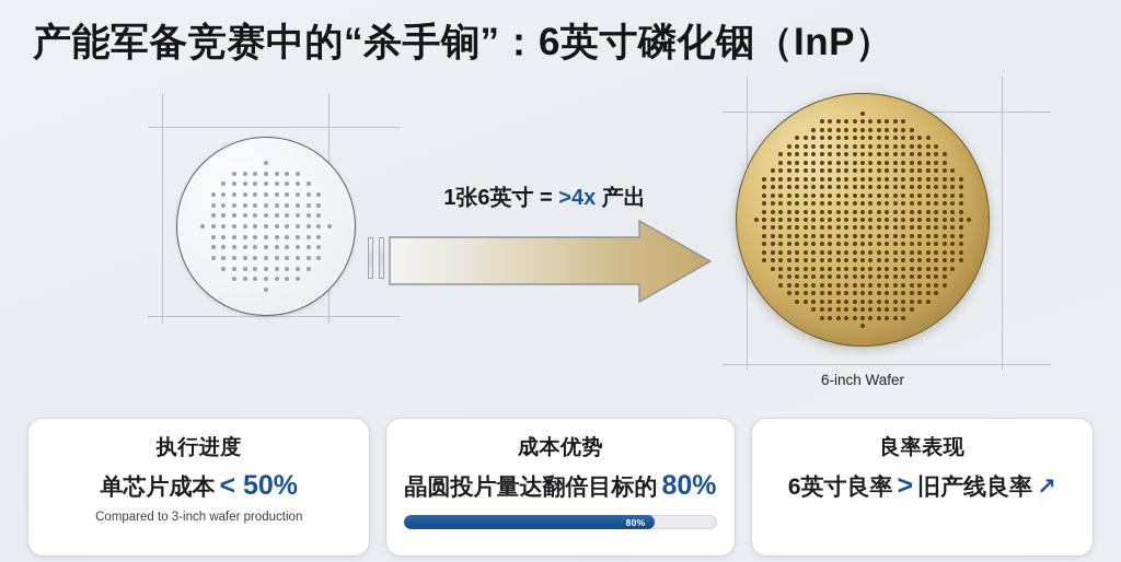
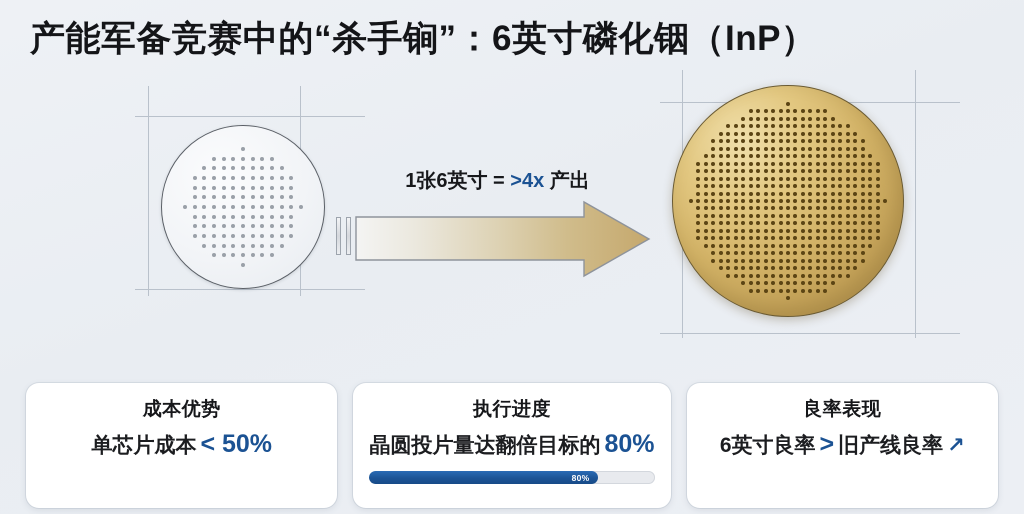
  产能军备竞赛中的“杀手锏”：6英寸磷化铟（InP）
- 6-inch Wafer
  1张6英寸 = >4x 产出
- 执行进度
+ 成本优势
  单芯片成本
  < 50%
- Compared to 3-inch wafer production
- 成本优势
+ 执行进度
  晶圆投片量达翻倍目标的
  80%
  80%
  良率表现
  6英寸良率
  >
  旧产线良率
  ↗
